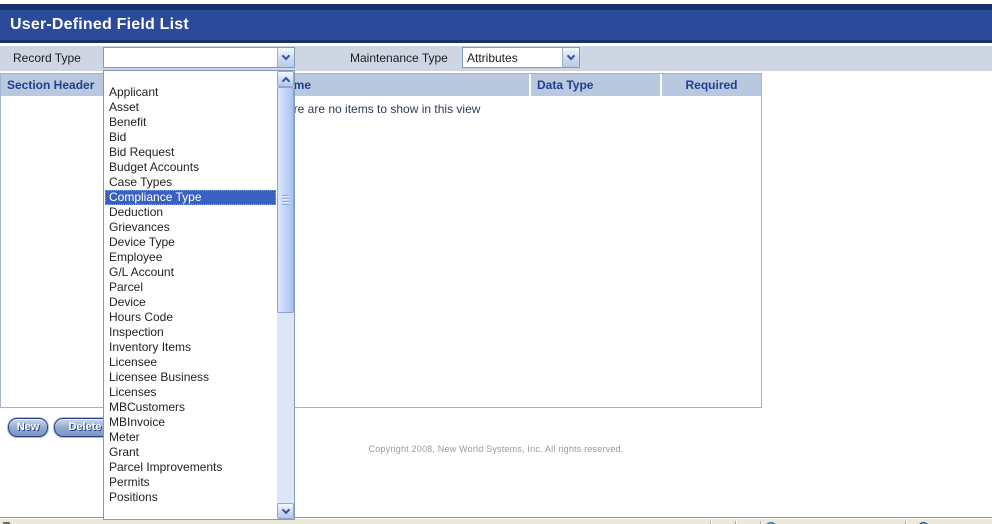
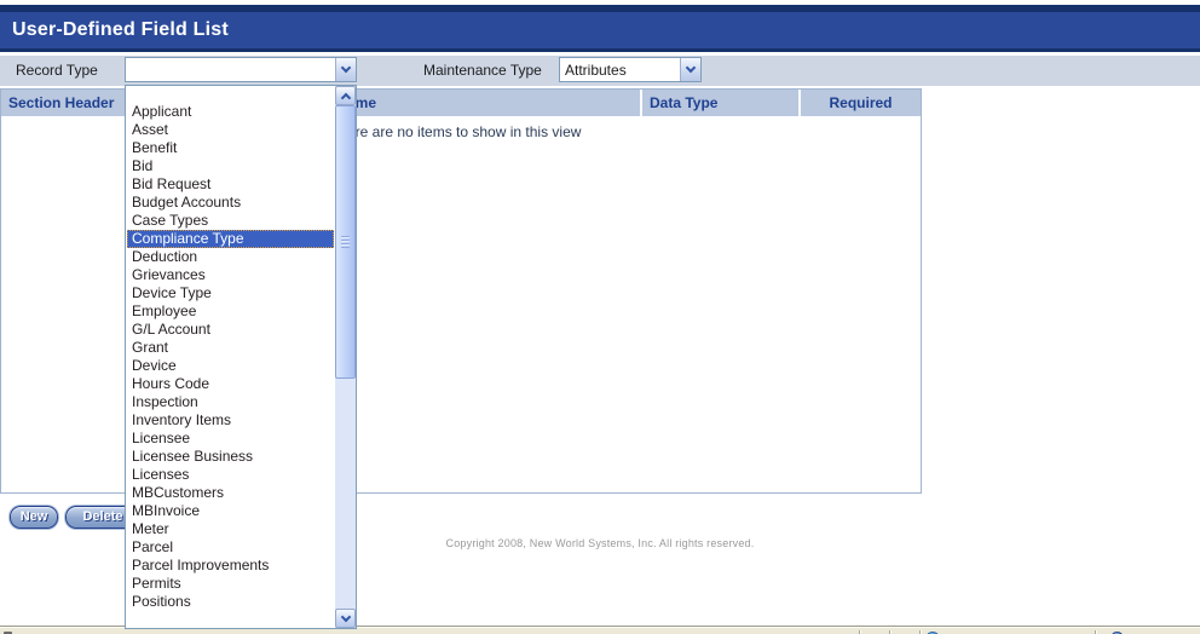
  User-Defined Field List
  Record Type
  Maintenance Type
  Attributes
  Section Header
  Data Type
  Required
  re are no items to show in this view
  New
  Delete
  Copyright 2008, New World Systems, Inc. All rights reserved.
  Applicant
  Asset
  Benefit
  Bid
  Bid Request
  Budget Accounts
  Case Types
  Compliance Type
  Deduction
  Grievances
  Device Type
  Employee
  G/L Account
- Parcel
+ Grant
  Device
  Hours Code
  Inspection
  Inventory Items
  Licensee
  Licensee Business
  Licenses
  MBCustomers
  MBInvoice
  Meter
- Grant
+ Parcel
  Parcel Improvements
  Permits
  Positions
